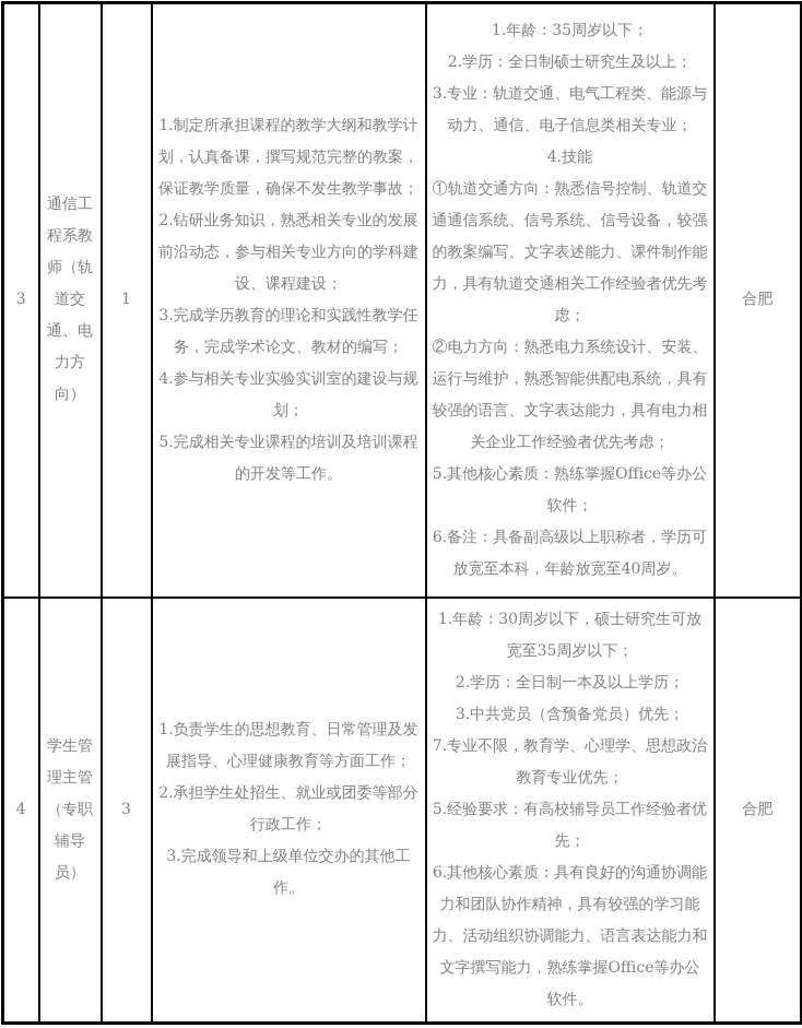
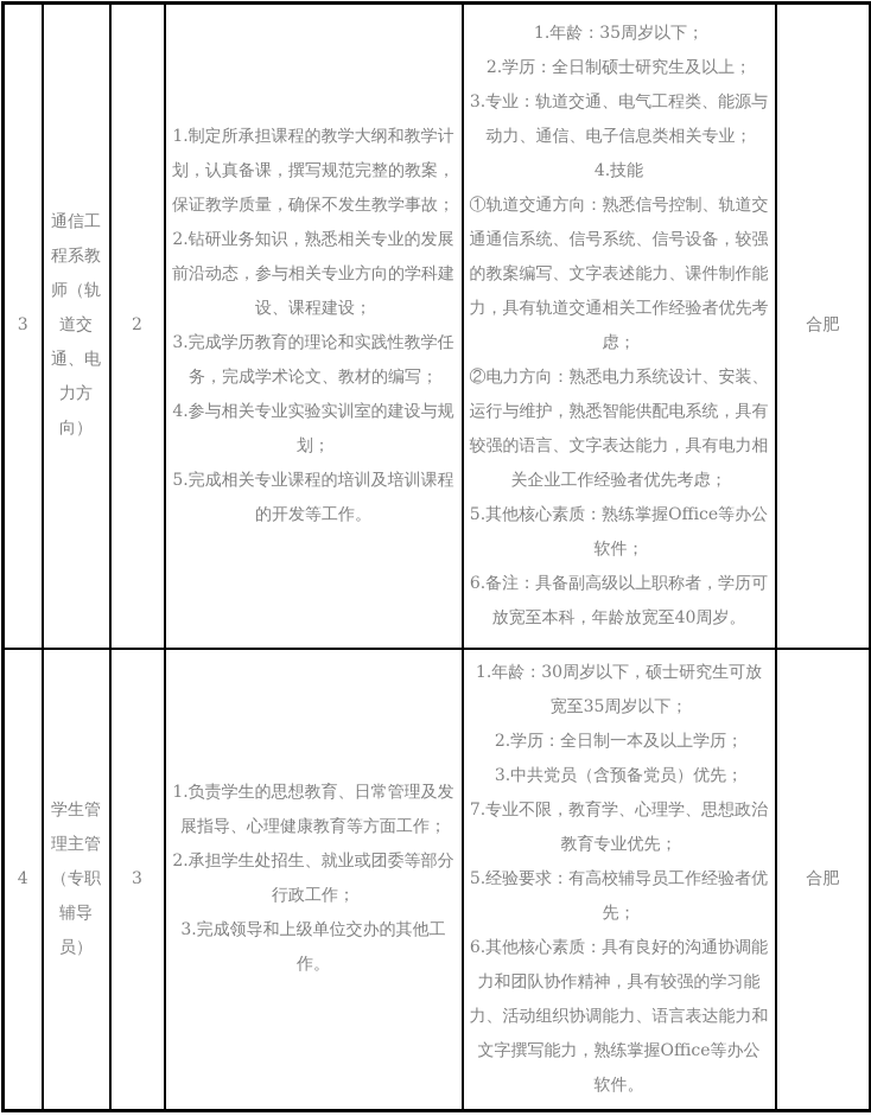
- 3	通信工程系教师（轨道交通、电力方向）	1	1.制定所承担课程的教学大纲和教学计划，认真备课，撰写规范完整的教案，保证教学质量，确保不发生教学事故；2.钻研业务知识，熟悉相关专业的发展前沿动态，参与相关专业方向的学科建设、课程建设；3.完成学历教育的理论和实践性教学任务，完成学术论文、教材的编写；4.参与相关专业实验实训室的建设与规划；5.完成相关专业课程的培训及培训课程的开发等工作。	1.年龄：35周岁以下；2.学历：全日制硕士研究生及以上；3.专业：轨道交通、电气工程类、能源与动力、通信、电子信息类相关专业；4.技能①轨道交通方向：熟悉信号控制、轨道交通通信系统、信号系统、信号设备，较强的教案编写、文字表述能力、课件制作能力，具有轨道交通相关工作经验者优先考虑；②电力方向：熟悉电力系统设计、安装、运行与维护，熟悉智能供配电系统，具有较强的语言、文字表达能力，具有电力相关企业工作经验者优先考虑；5.其他核心素质：熟练掌握Office等办公软件；6.备注：具备副高级以上职称者，学历可放宽至本科，年龄放宽至40周岁。	合肥
+ 3	通信工程系教师（轨道交通、电力方向）	2	1.制定所承担课程的教学大纲和教学计划，认真备课，撰写规范完整的教案，保证教学质量，确保不发生教学事故；2.钻研业务知识，熟悉相关专业的发展前沿动态，参与相关专业方向的学科建设、课程建设；3.完成学历教育的理论和实践性教学任务，完成学术论文、教材的编写；4.参与相关专业实验实训室的建设与规划；5.完成相关专业课程的培训及培训课程的开发等工作。	1.年龄：35周岁以下；2.学历：全日制硕士研究生及以上；3.专业：轨道交通、电气工程类、能源与动力、通信、电子信息类相关专业；4.技能①轨道交通方向：熟悉信号控制、轨道交通通信系统、信号系统、信号设备，较强的教案编写、文字表述能力、课件制作能力，具有轨道交通相关工作经验者优先考虑；②电力方向：熟悉电力系统设计、安装、运行与维护，熟悉智能供配电系统，具有较强的语言、文字表达能力，具有电力相关企业工作经验者优先考虑；5.其他核心素质：熟练掌握Office等办公软件；6.备注：具备副高级以上职称者，学历可放宽至本科，年龄放宽至40周岁。	合肥
  4	学生管理主管（专职辅导员）	3	1.负责学生的思想教育、日常管理及发展指导、心理健康教育等方面工作；2.承担学生处招生、就业或团委等部分行政工作；3.完成领导和上级单位交办的其他工作。	1.年龄：30周岁以下，硕士研究生可放宽至35周岁以下；2.学历：全日制一本及以上学历；3.中共党员（含预备党员）优先；7.专业不限，教育学、心理学、思想政治教育专业优先；5.经验要求：有高校辅导员工作经验者优先；6.其他核心素质：具有良好的沟通协调能力和团队协作精神，具有较强的学习能力、活动组织协调能力、语言表达能力和文字撰写能力，熟练掌握Office等办公软件。	合肥
